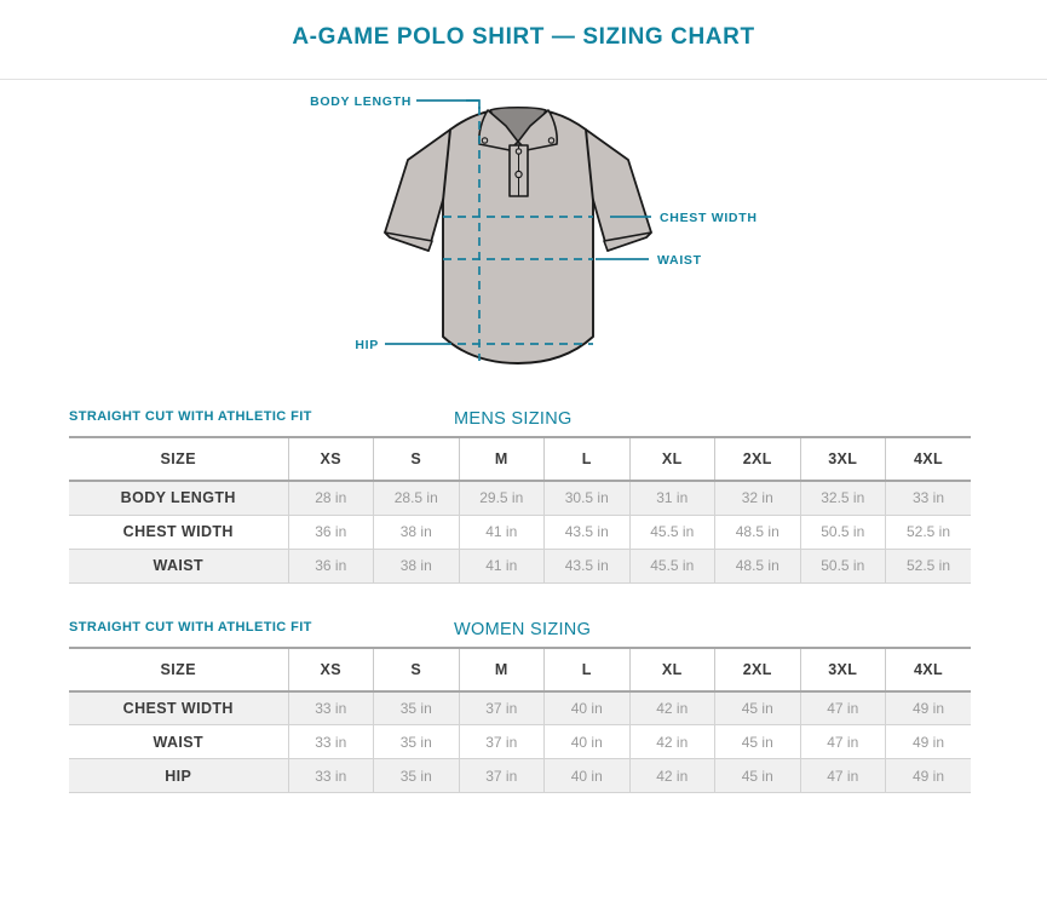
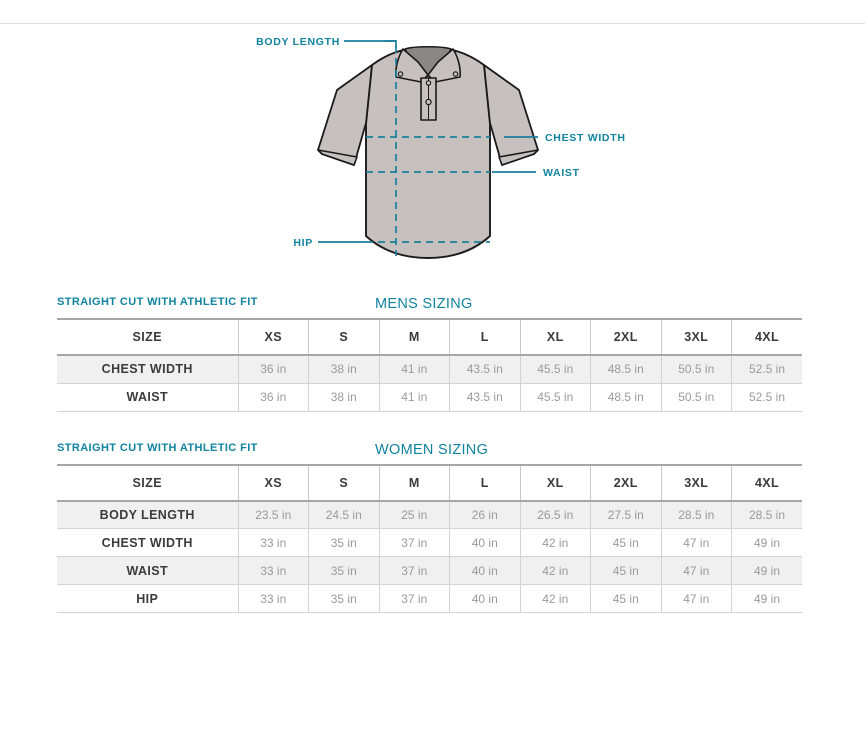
- A-GAME POLO SHIRT — SIZING CHART
  BODY LENGTH
  CHEST WIDTH
  WAIST
  HIP
  STRAIGHT CUT WITH ATHLETIC FIT
  MENS SIZING
  SIZE	XS	S	M	L	XL	2XL	3XL	4XL
- BODY LENGTH	28 in	28.5 in	29.5 in	30.5 in	31 in	32 in	32.5 in	33 in
  CHEST WIDTH	36 in	38 in	41 in	43.5 in	45.5 in	48.5 in	50.5 in	52.5 in
  WAIST	36 in	38 in	41 in	43.5 in	45.5 in	48.5 in	50.5 in	52.5 in
  STRAIGHT CUT WITH ATHLETIC FIT
  WOMEN SIZING
  SIZE	XS	S	M	L	XL	2XL	3XL	4XL
+ BODY LENGTH	23.5 in	24.5 in	25 in	26 in	26.5 in	27.5 in	28.5 in	28.5 in
  CHEST WIDTH	33 in	35 in	37 in	40 in	42 in	45 in	47 in	49 in
  WAIST	33 in	35 in	37 in	40 in	42 in	45 in	47 in	49 in
  HIP	33 in	35 in	37 in	40 in	42 in	45 in	47 in	49 in
